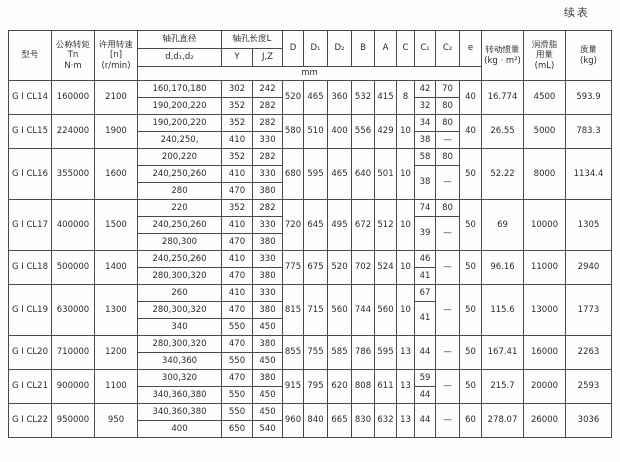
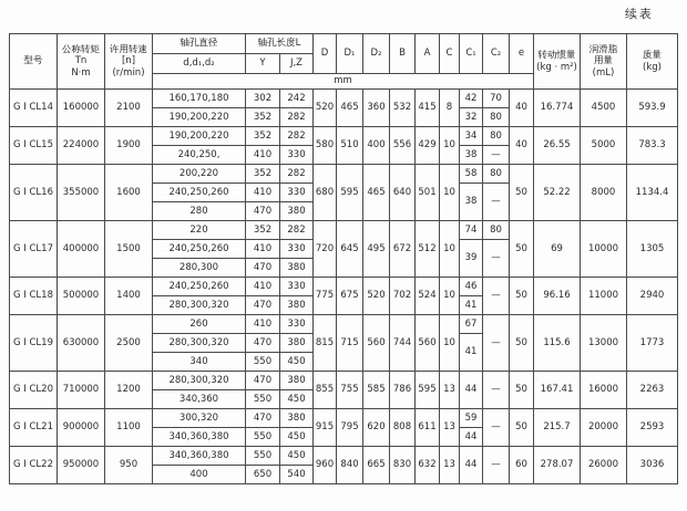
  续表
  型号	公称转矩 Tn N·m	许用转速 [n] (r/min)	轴孔直径	轴孔长度L	D	D₁	D₂	B	A	C	C₁	C₂	e	转动惯量 (kg · m²)	润滑脂 用量 (mL)	质量 (kg)
  d,d₁,d₂	Y	J,Z
  mm
  G I CL14	160000	2100	160,170,180	302	242	520	465	360	532	415	8	42	70	40	16.774	4500	593.9
  190,200,220	352	282	32	80
  G I CL15	224000	1900	190,200,220	352	282	580	510	400	556	429	10	34	80	40	26.55	5000	783.3
  240,250,	410	330	38	—
  G I CL16	355000	1600	200,220	352	282	680	595	465	640	501	10	58	80	50	52.22	8000	1134.4
  240,250,260	410	330	38	—
  280	470	380
  G I CL17	400000	1500	220	352	282	720	645	495	672	512	10	74	80	50	69	10000	1305
  240,250,260	410	330	39	—
  280,300	470	380
  G I CL18	500000	1400	240,250,260	410	330	775	675	520	702	524	10	46	—	50	96.16	11000	2940
  280,300,320	470	380	41
- G I CL19	630000	1300	260	410	330	815	715	560	744	560	10	67	—	50	115.6	13000	1773
+ G I CL19	630000	2500	260	410	330	815	715	560	744	560	10	67	—	50	115.6	13000	1773
  280,300,320	470	380	41
  340	550	450
  G I CL20	710000	1200	280,300,320	470	380	855	755	585	786	595	13	44	—	50	167.41	16000	2263
  340,360	550	450
  G I CL21	900000	1100	300,320	470	380	915	795	620	808	611	13	59	—	50	215.7	20000	2593
  340,360,380	550	450	44
  G I CL22	950000	950	340,360,380	550	450	960	840	665	830	632	13	44	—	60	278.07	26000	3036
  400	650	540
